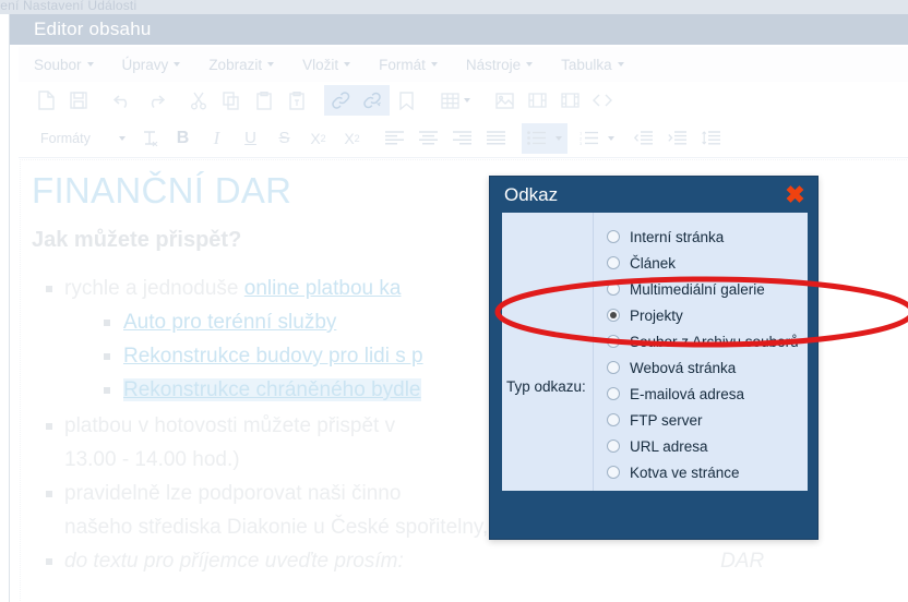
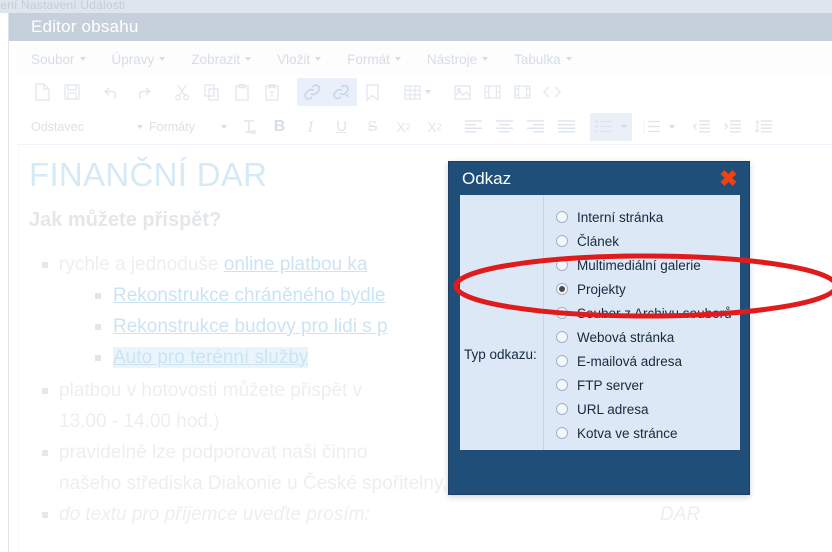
  ení Nastavení Události
  Editor obsahu
  Soubor
  Úpravy
  Zobrazit
  Vložit
  Formát
  Nástroje
  Tabulka
+ Odstavec
  Formáty
  B
  I
  U
  S
  X
  2
  X
  2
  FINANČNÍ DAR
  Jak můžete přispět?
- Auto pro terénní služby
+ Rekonstrukce chráněného bydle
  Rekonstrukce budovy pro lidi s p
- Rekonstrukce chráněného bydle
+ Auto pro terénní služby
  Odkaz
  ✖
  Typ odkazu:
  Interní stránka
  Článek
  Multimediální galerie
  Projekty
  Webová stránka
  E-mailová adresa
  FTP server
  URL adresa
  Kotva ve stránce
